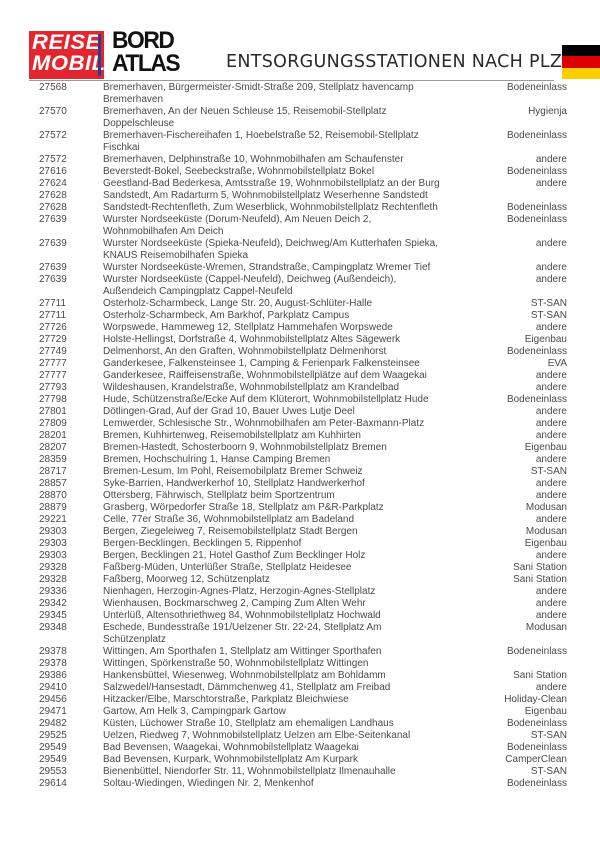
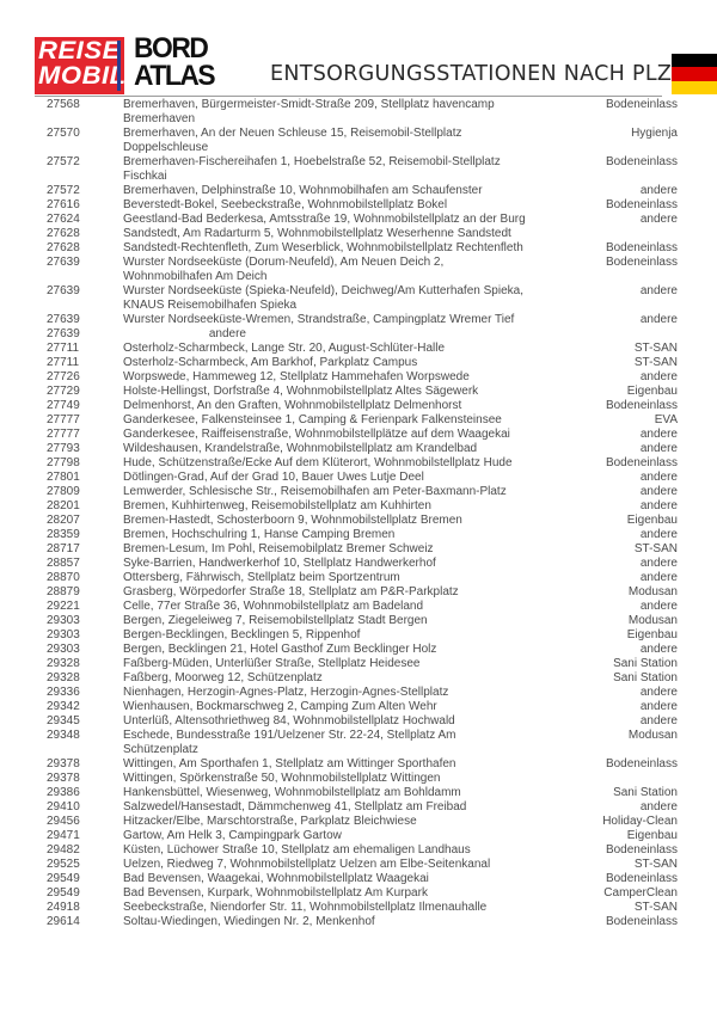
  REISE
  MOBI
  BORD
  ATLAS
  ENTSORGUNGSSTATIONEN NACH PLZ
  27568
  Bremerhaven, Bürgermeister-Smidt-Straße 209, Stellplatz havencamp Bremerhaven
  Bodeneinlass
  27570
  Bremerhaven, An der Neuen Schleuse 15, Reisemobil-Stellplatz Doppelschleuse
  Hygienja
  27572
  Bremerhaven-Fischereihafen 1, Hoebelstraße 52, Reisemobil-Stellplatz Fischkai
  Bodeneinlass
  27572
  Bremerhaven, Delphinstraße 10, Wohnmobilhafen am Schaufenster
  andere
  27616
  Beverstedt-Bokel, Seebeckstraße, Wohnmobilstellplatz Bokel
  Bodeneinlass
  27624
  Geestland-Bad Bederkesa, Amtsstraße 19, Wohnmobilstellplatz an der Burg
  andere
  27628
  Sandstedt, Am Radarturm 5, Wohnmobilstellplatz Weserhenne Sandstedt
  27628
  Sandstedt-Rechtenfleth, Zum Weserblick, Wohnmobilstellplatz Rechtenfleth
  Bodeneinlass
  27639
  Wurster Nordseeküste (Dorum-Neufeld), Am Neuen Deich 2, Wohnmobilhafen Am Deich
  Bodeneinlass
  27639
  Wurster Nordseeküste (Spieka-Neufeld), Deichweg/Am Kutterhafen Spieka, KNAUS Reisemobilhafen Spieka
  andere
  27639
  Wurster Nordseeküste-Wremen, Strandstraße, Campingplatz Wremer Tief
  andere
  27639
- Wurster Nordseeküste (Cappel-Neufeld), Deichweg (Außendeich), Außendeich Campingplatz Cappel-Neufeld
  andere
  27711
  Osterholz-Scharmbeck, Lange Str. 20, August-Schlüter-Halle
  ST-SAN
  27711
  Osterholz-Scharmbeck, Am Barkhof, Parkplatz Campus
  ST-SAN
  27726
  Worpswede, Hammeweg 12, Stellplatz Hammehafen Worpswede
  andere
  27729
  Holste-Hellingst, Dorfstraße 4, Wohnmobilstellplatz Altes Sägewerk
  Eigenbau
  27749
  Delmenhorst, An den Graften, Wohnmobilstellplatz Delmenhorst
  Bodeneinlass
  27777
  Ganderkesee, Falkensteinsee 1, Camping & Ferienpark Falkensteinsee
  EVA
  27777
  Ganderkesee, Raiffeisenstraße, Wohnmobilstellplätze auf dem Waagekai
  andere
  27793
  Wildeshausen, Krandelstraße, Wohnmobilstellplatz am Krandelbad
  andere
  27798
  Hude, Schützenstraße/Ecke Auf dem Klüterort, Wohnmobilstellplatz Hude
  Bodeneinlass
  27801
  Dötlingen-Grad, Auf der Grad 10, Bauer Uwes Lutje Deel
  andere
  27809
- Lemwerder, Schlesische Str., Wohnmobilhafen am Peter-Baxmann-Platz
+ Lemwerder, Schlesische Str., Reisemobilhafen am Peter-Baxmann-Platz
  andere
  28201
  Bremen, Kuhhirtenweg, Reisemobilstellplatz am Kuhhirten
  andere
  28207
  Bremen-Hastedt, Schosterboorn 9, Wohnmobilstellplatz Bremen
  Eigenbau
  28359
  Bremen, Hochschulring 1, Hanse Camping Bremen
  andere
  28717
  Bremen-Lesum, Im Pohl, Reisemobilplatz Bremer Schweiz
  ST-SAN
  28857
  Syke-Barrien, Handwerkerhof 10, Stellplatz Handwerkerhof
  andere
  28870
  Ottersberg, Fährwisch, Stellplatz beim Sportzentrum
  andere
  28879
  Grasberg, Wörpedorfer Straße 18, Stellplatz am P&R-Parkplatz
  Modusan
  29221
  Celle, 77er Straße 36, Wohnmobilstellplatz am Badeland
  andere
  29303
  Bergen, Ziegeleiweg 7, Reisemobilstellplatz Stadt Bergen
  Modusan
  29303
  Bergen-Becklingen, Becklingen 5, Rippenhof
  Eigenbau
  29303
  Bergen, Becklingen 21, Hotel Gasthof Zum Becklinger Holz
  andere
  29328
  Faßberg-Müden, Unterlüßer Straße, Stellplatz Heidesee
  Sani Station
  29328
  Faßberg, Moorweg 12, Schützenplatz
  Sani Station
  29336
  Nienhagen, Herzogin-Agnes-Platz, Herzogin-Agnes-Stellplatz
  andere
  29342
  Wienhausen, Bockmarschweg 2, Camping Zum Alten Wehr
  andere
  29345
  Unterlüß, Altensothriethweg 84, Wohnmobilstellplatz Hochwald
  andere
  29348
  Eschede, Bundesstraße 191/Uelzener Str. 22-24, Stellplatz Am Schützenplatz
  Modusan
  29378
  Wittingen, Am Sporthafen 1, Stellplatz am Wittinger Sporthafen
  Bodeneinlass
  29378
  Wittingen, Spörkenstraße 50, Wohnmobilstellplatz Wittingen
  29386
  Hankensbüttel, Wiesenweg, Wohnmobilstellplatz am Bohldamm
  Sani Station
  29410
  Salzwedel/Hansestadt, Dämmchenweg 41, Stellplatz am Freibad
  andere
  29456
  Hitzacker/Elbe, Marschtorstraße, Parkplatz Bleichwiese
  Holiday-Clean
  29471
  Gartow, Am Helk 3, Campingpark Gartow
  Eigenbau
  29482
  Küsten, Lüchower Straße 10, Stellplatz am ehemaligen Landhaus
  Bodeneinlass
  29525
  Uelzen, Riedweg 7, Wohnmobilstellplatz Uelzen am Elbe-Seitenkanal
  ST-SAN
  29549
  Bad Bevensen, Waagekai, Wohnmobilstellplatz Waagekai
  Bodeneinlass
  29549
  Bad Bevensen, Kurpark, Wohnmobilstellplatz Am Kurpark
  CamperClean
- 29553
+ 24918
- Bienenbüttel, Niendorfer Str. 11, Wohnmobilstellplatz Ilmenauhalle
+ Seebeckstraße, Niendorfer Str. 11, Wohnmobilstellplatz Ilmenauhalle
  ST-SAN
  29614
  Soltau-Wiedingen, Wiedingen Nr. 2, Menkenhof
  Bodeneinlass
